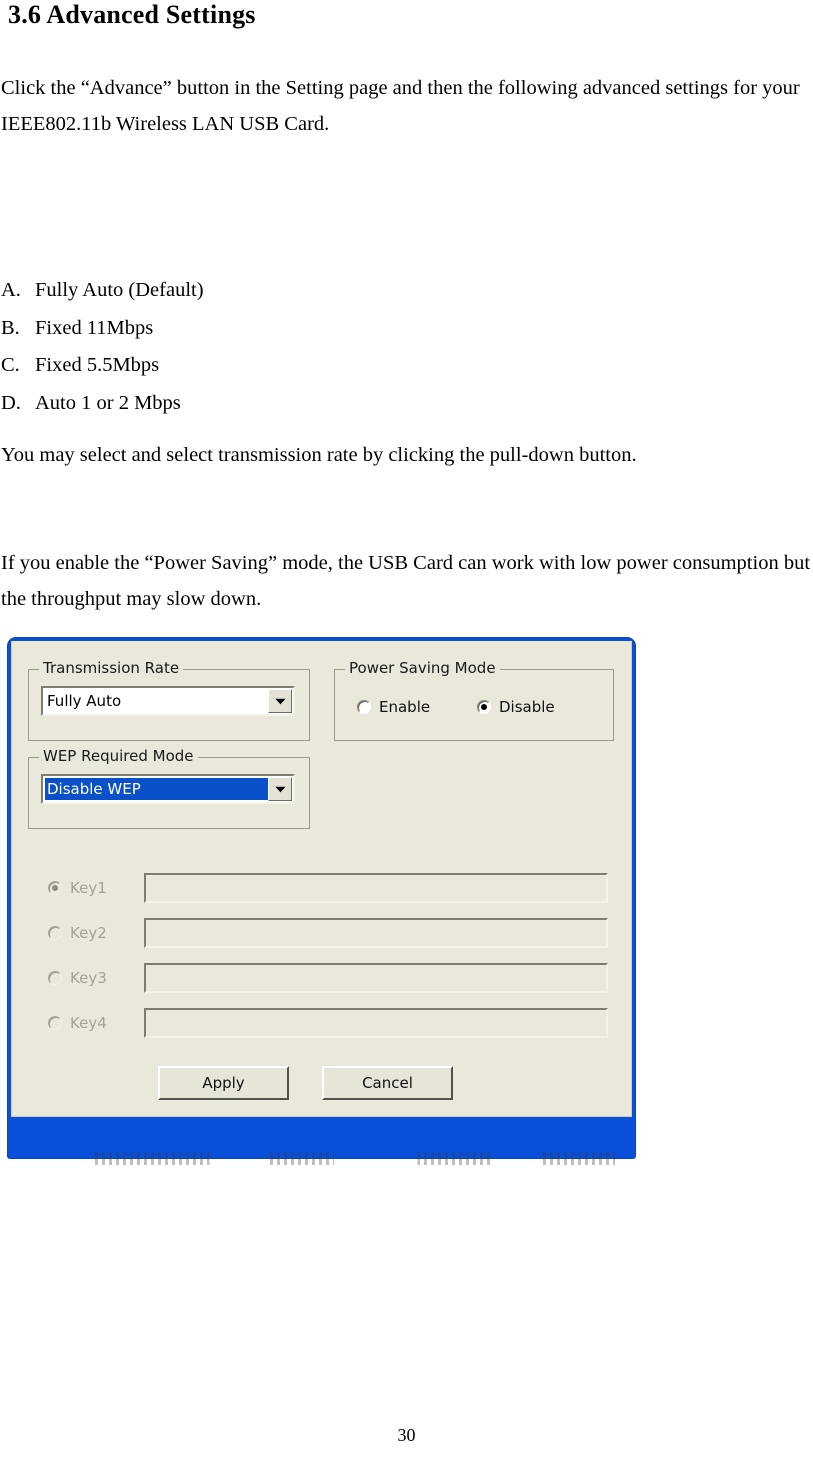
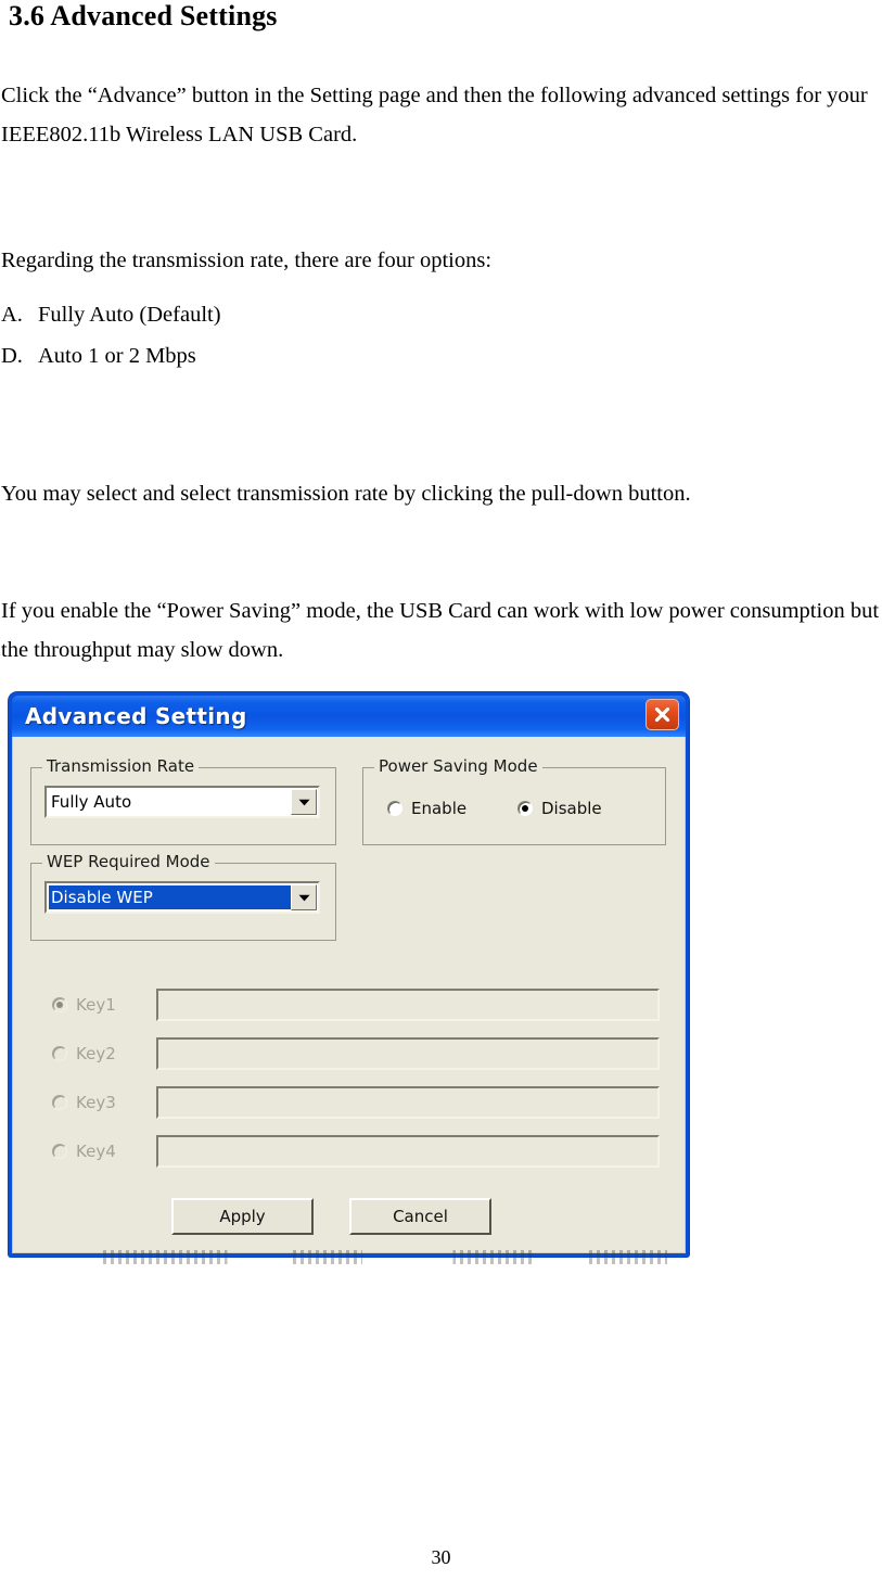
  3.6 Advanced Settings
  Click the “Advance” button in the Setting page and then the following advanced settings for your IEEE802.11b Wireless LAN USB Card.
+ Regarding the transmission rate, there are four options:
  A.
  Fully Auto (Default)
- B.
- Fixed 11Mbps
- C.
- Fixed 5.5Mbps
  D.
  Auto 1 or 2 Mbps
  You may select and select transmission rate by clicking the pull-down button.
  If you enable the “Power Saving” mode, the USB Card can work with low power consumption but the throughput may slow down.
+ Advanced Setting
  Transmission Rate
  Fully Auto
  Power Saving Mode
  Enable
  Disable
  WEP Required Mode
  Disable WEP
  Key1
  Key2
  Key3
  Key4
  Apply
  Cancel
  30
